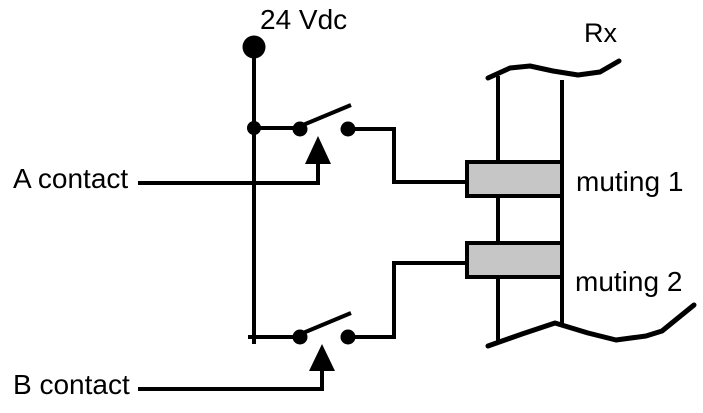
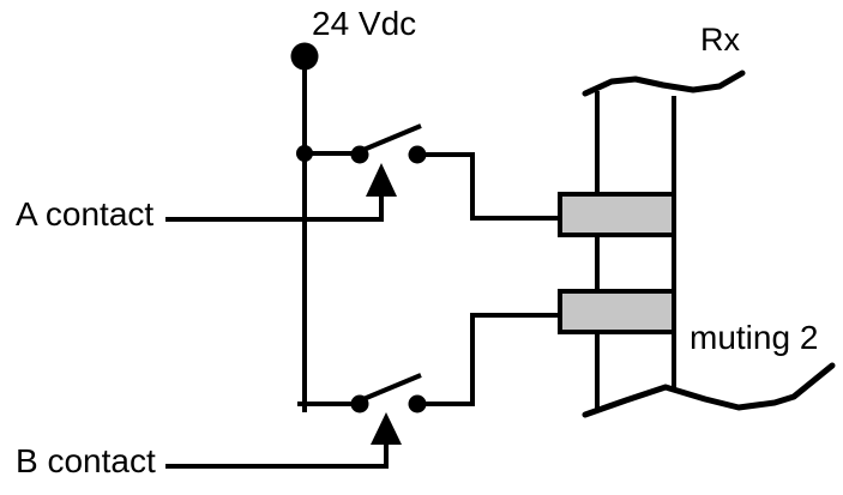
  24 Vdc
  Rx
  A contact
  B contact
- muting 1
  muting 2
